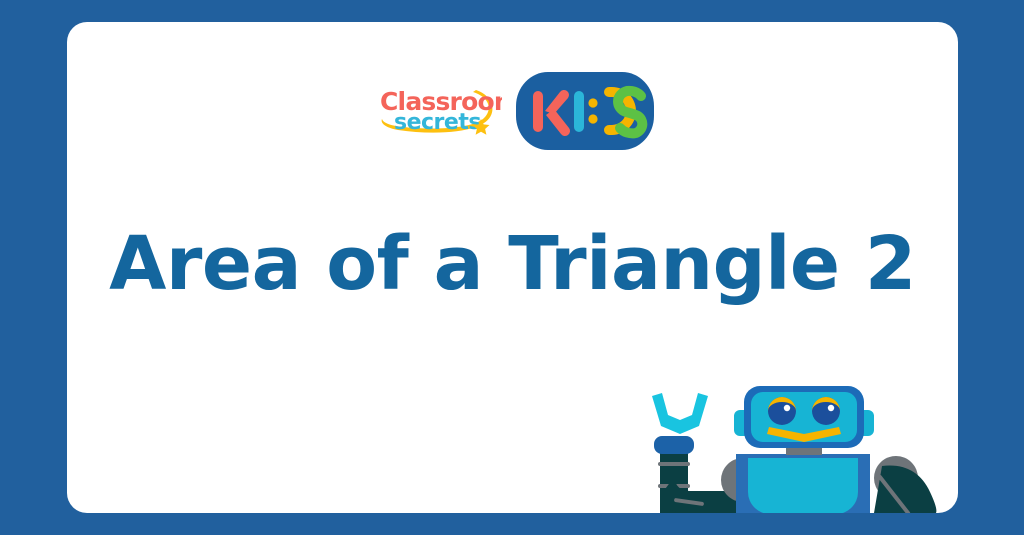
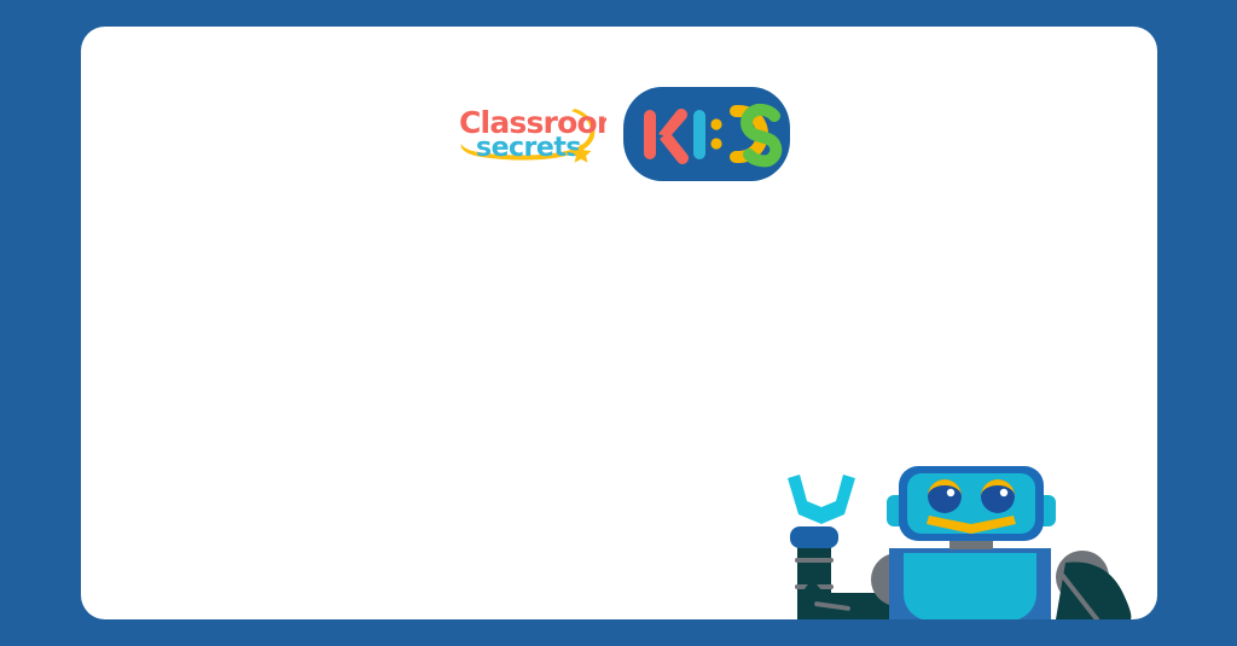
  Classroo
  secrets
- Area of a Triangle 2
